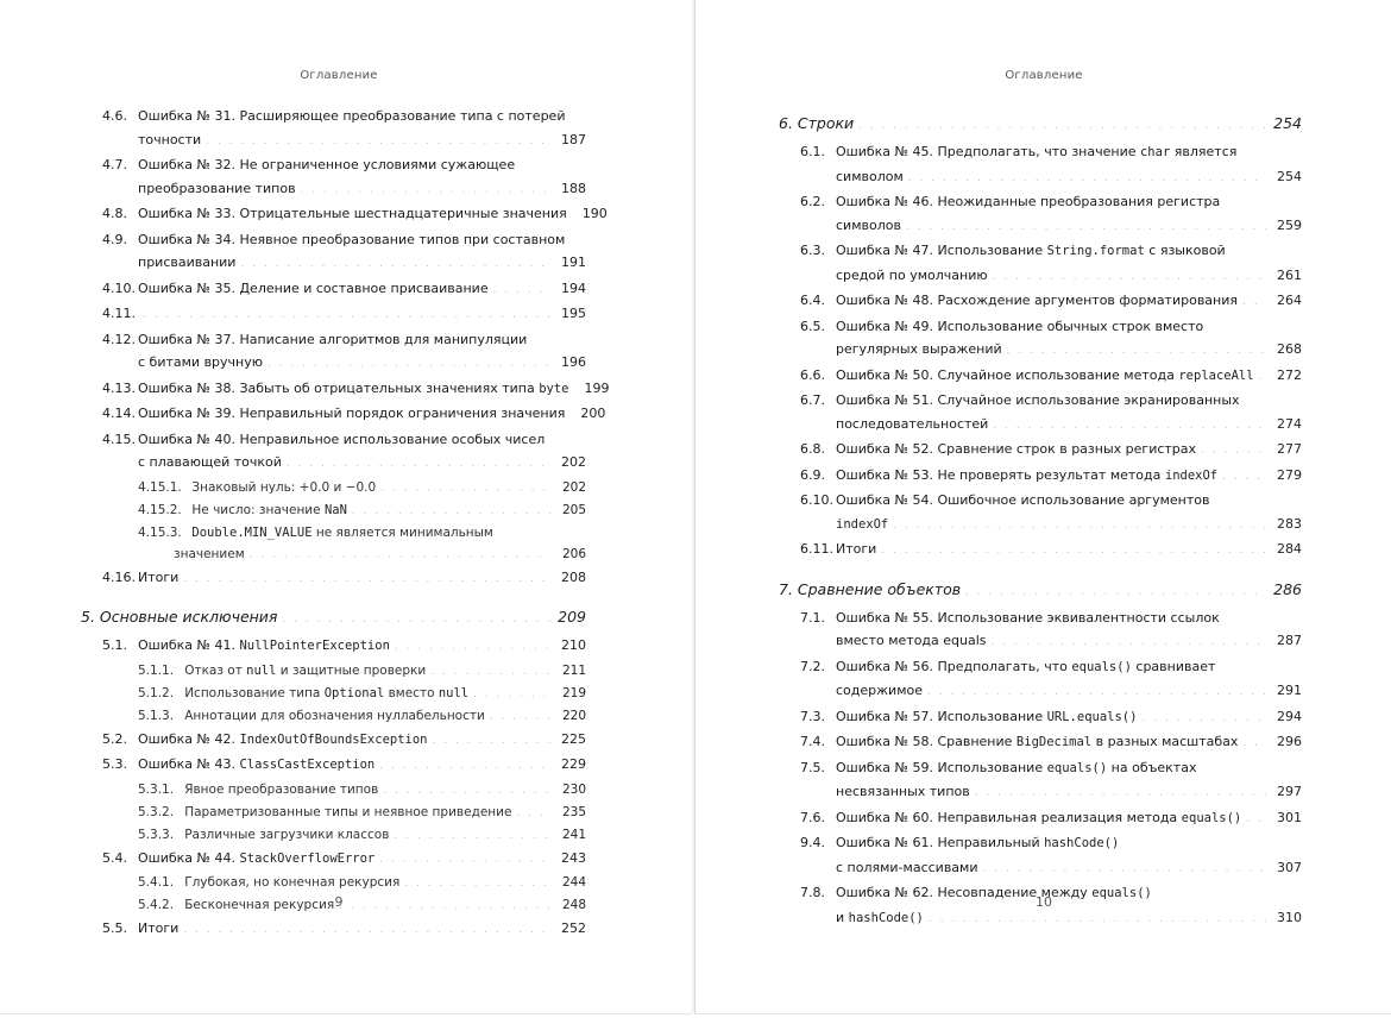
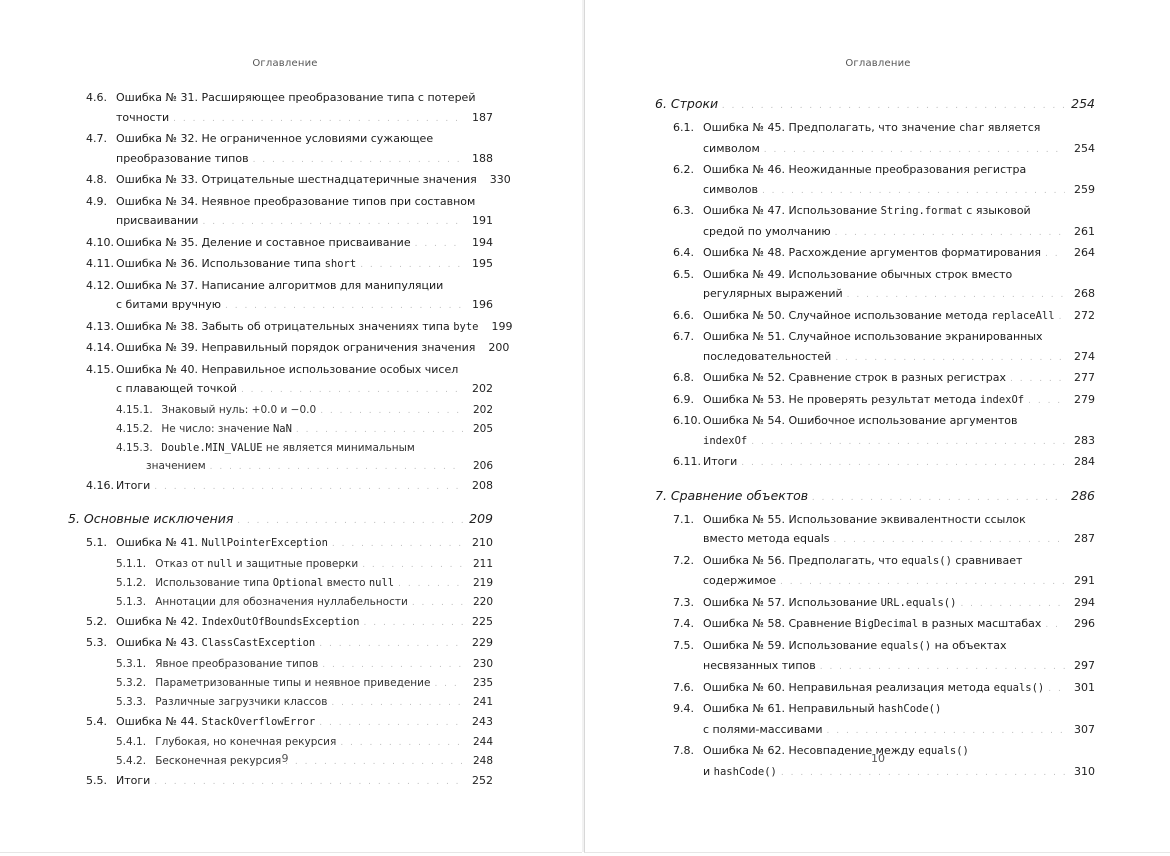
  Оглавление
  4.6.
  Ошибка № 31. Расширяющее преобразование типа с потерей
  точности
  187
  4.7.
  Ошибка № 32. Не ограниченное условиями сужающее
  преобразование типов
  188
  4.8.
  Ошибка № 33. Отрицательные шестнадцатеричные значения
- 190
+ 330
  4.9.
  Ошибка № 34. Неявное преобразование типов при составном
  присваивании
  191
  4.10.
  Ошибка № 35. Деление и составное присваивание
  194
  4.11.
+ Ошибка № 36. Использование типа short
  195
  4.12.
  Ошибка № 37. Написание алгоритмов для манипуляции
  с битами вручную
  196
  4.13.
  Ошибка № 38. Забыть об отрицательных значениях типа byte
  199
  4.14.
  Ошибка № 39. Неправильный порядок ограничения значения
  200
  4.15.
  Ошибка № 40. Неправильное использование особых чисел
  с плавающей точкой
  202
  4.15.1.
  Знаковый нуль: +0.0 и −0.0
  202
  4.15.2.
  Не число: значение NaN
  205
  4.15.3.
  Double.MIN_VALUE не является минимальным
  значением
  206
  4.16.
  Итоги
  208
  5. Основные исключения
  209
  5.1.
  Ошибка № 41. NullPointerException
  210
  5.1.1.
  Отказ от null и защитные проверки
  211
  5.1.2.
  Использование типа Optional вместо null
  219
  5.1.3.
  Аннотации для обозначения нуллабельности
  220
  5.2.
  Ошибка № 42. IndexOutOfBoundsException
  225
  5.3.
  Ошибка № 43. ClassCastException
  229
  5.3.1.
  Явное преобразование типов
  230
  5.3.2.
  Параметризованные типы и неявное приведение
  235
  5.3.3.
  Различные загрузчики классов
  241
  5.4.
  Ошибка № 44. StackOverflowError
  243
  5.4.1.
  Глубокая, но конечная рекурсия
  244
  5.4.2.
  Бесконечная рекурсия
  248
  5.5.
  Итоги
  252
  9
  Оглавление
  6. Строки
  254
  6.1.
  Ошибка № 45. Предполагать, что значение char является
  символом
  254
  6.2.
  Ошибка № 46. Неожиданные преобразования регистра
  символов
  259
  6.3.
  Ошибка № 47. Использование String.format с языковой
  средой по умолчанию
  261
  6.4.
  Ошибка № 48. Расхождение аргументов форматирования
  264
  6.5.
  Ошибка № 49. Использование обычных строк вместо
  регулярных выражений
  268
  6.6.
  Ошибка № 50. Случайное использование метода replaceAll
  272
  6.7.
  Ошибка № 51. Случайное использование экранированных
  последовательностей
  274
  6.8.
  Ошибка № 52. Сравнение строк в разных регистрах
  277
  6.9.
  Ошибка № 53. Не проверять результат метода indexOf
  279
  6.10.
  Ошибка № 54. Ошибочное использование аргументов
  indexOf
  283
  6.11.
  Итоги
  284
  7. Сравнение объектов
  286
  7.1.
  Ошибка № 55. Использование эквивалентности ссылок
  вместо метода equals
  287
  7.2.
  Ошибка № 56. Предполагать, что equals() сравнивает
  содержимое
  291
  7.3.
  Ошибка № 57. Использование URL.equals()
  294
  7.4.
  Ошибка № 58. Сравнение BigDecimal в разных масштабах
  296
  7.5.
  Ошибка № 59. Использование equals() на объектах
  несвязанных типов
  297
  7.6.
  Ошибка № 60. Неправильная реализация метода equals()
  301
  9.4.
  Ошибка № 61. Неправильный hashCode()
  с полями-массивами
  307
  7.8.
  Ошибка № 62. Несовпадение между equals()
  и hashCode()
  310
  10
